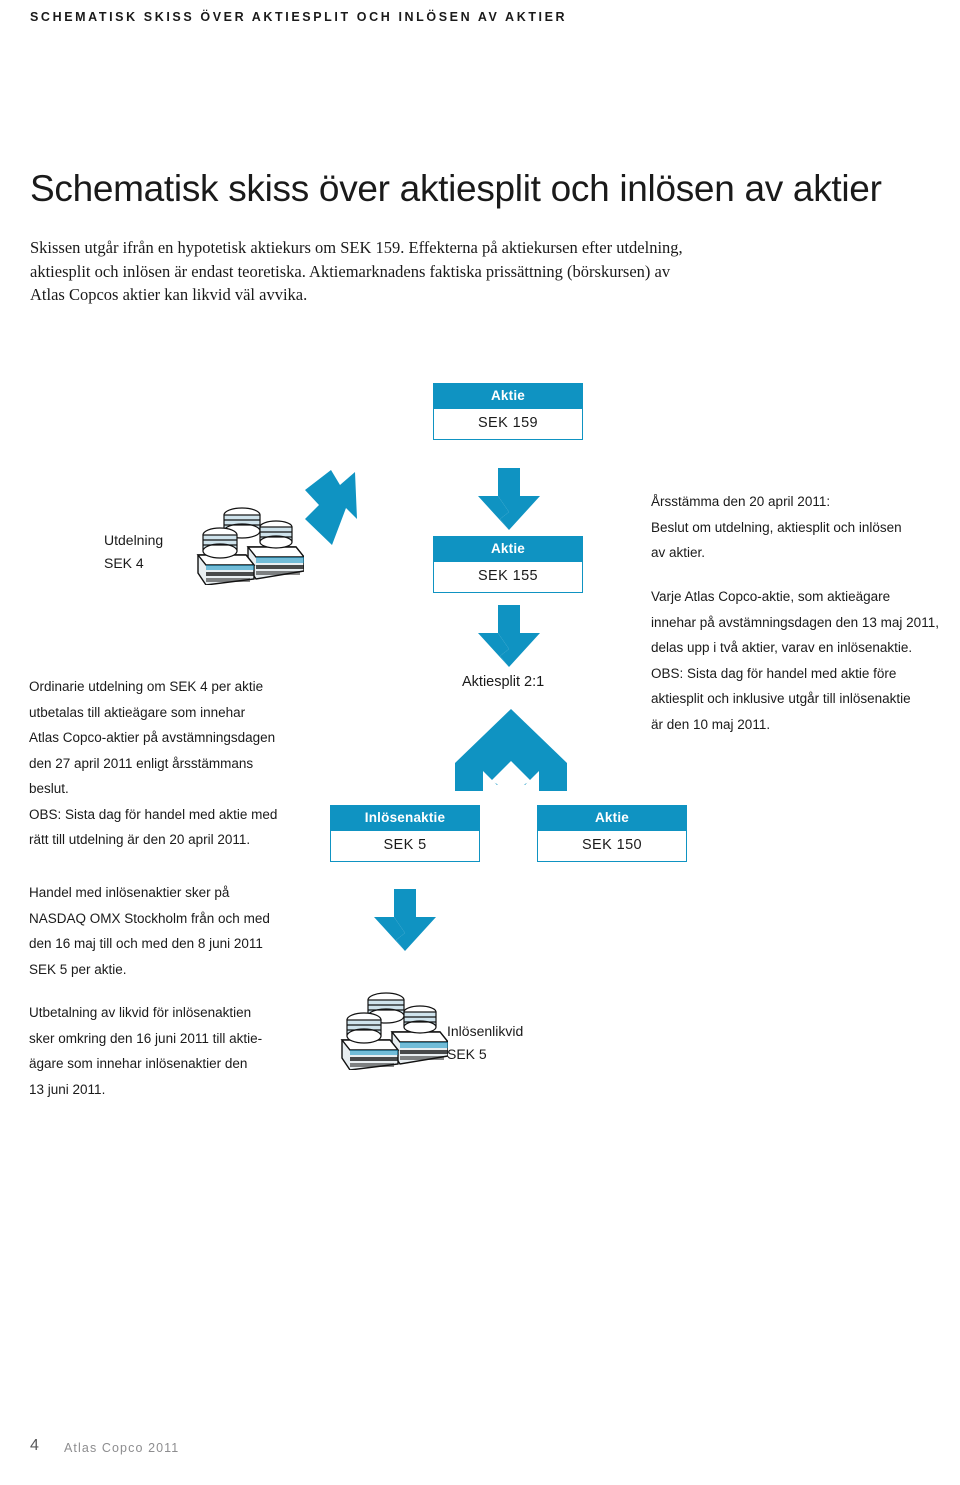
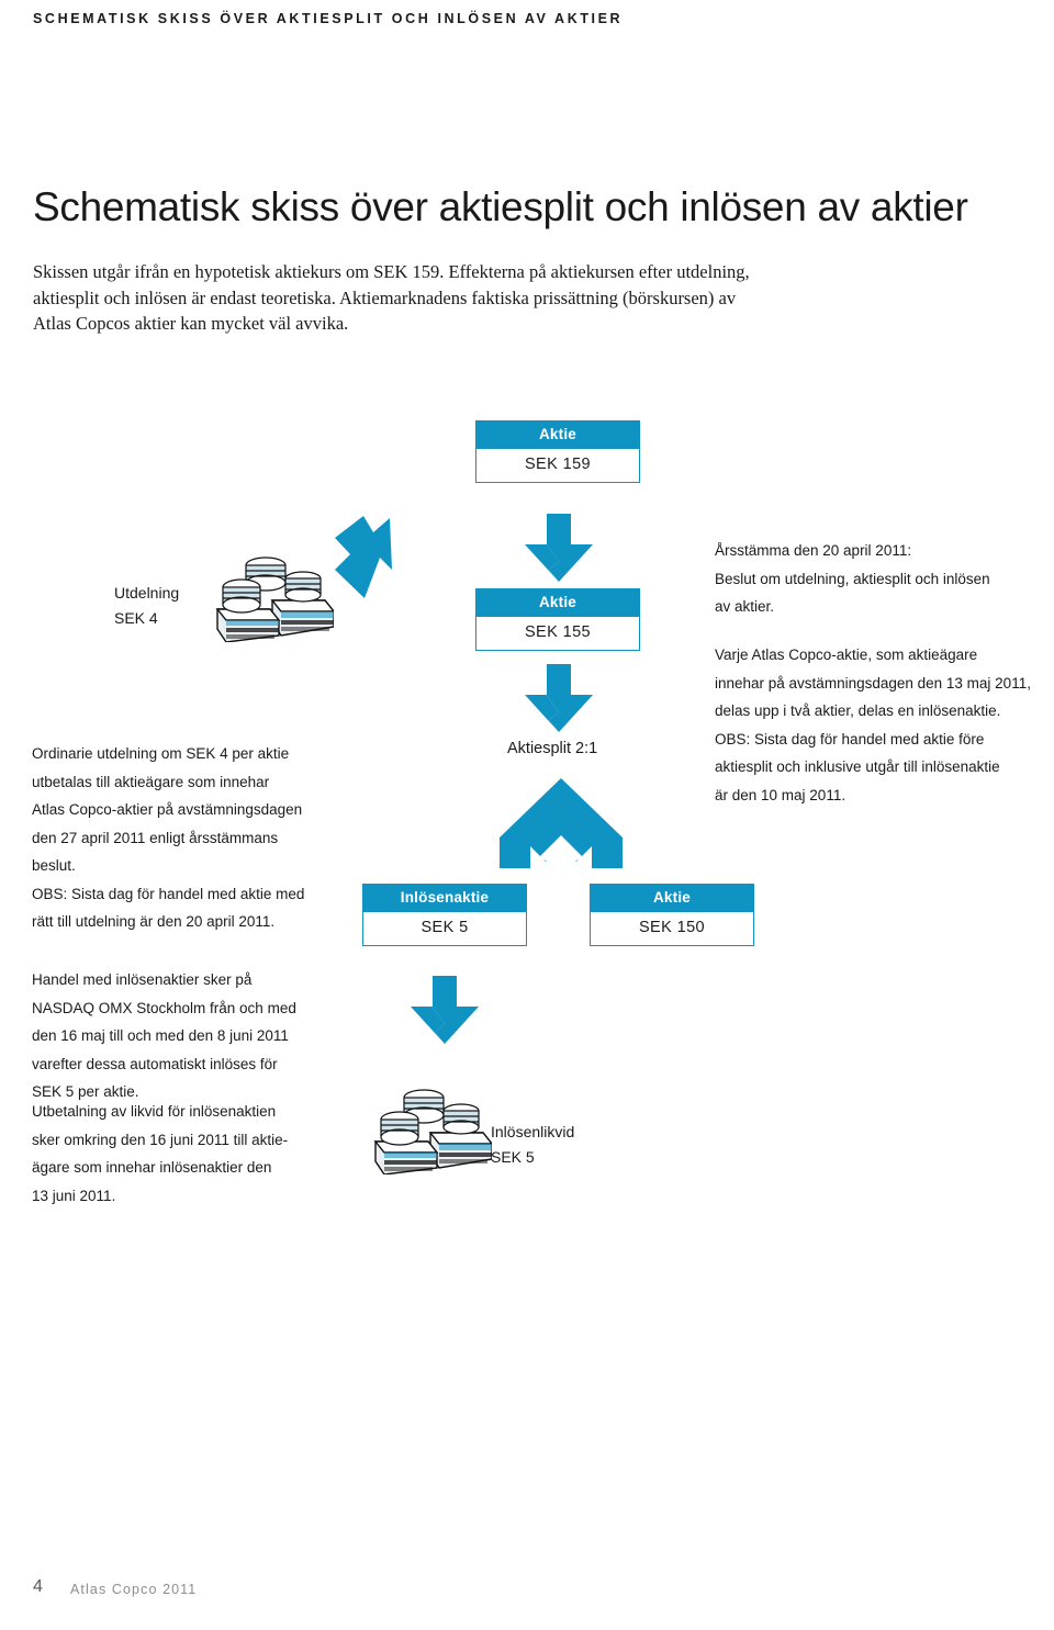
  SCHEMATISK SKISS ÖVER AKTIESPLIT OCH INLÖSEN AV AKTIER
  Schematisk skiss över aktiesplit och inlösen av aktier
  Skissen utgår ifrån en hypotetisk aktiekurs om SEK 159. Effekterna på aktiekursen efter utdelning,
  aktiesplit och inlösen är endast teoretiska. Aktiemarknadens faktiska prissättning (börskursen) av
- Atlas Copcos aktier kan likvid väl avvika.
+ Atlas Copcos aktier kan mycket väl avvika.
  Aktie
  SEK 159
  Utdelning
  SEK 4
  Aktie
  SEK 155
  Årsstämma den 20 april 2011:
  Beslut om utdelning, aktiesplit och inlösen
  av aktier.
  Varje Atlas Copco-aktie, som aktieägare
  innehar på avstämningsdagen den 13 maj 2011,
- delas upp i två aktier, varav en inlösenaktie.
+ delas upp i två aktier, delas en inlösenaktie.
  OBS: Sista dag för handel med aktie före
  aktiesplit och inklusive utgår till inlösenaktie
  är den 10 maj 2011.
  Aktiesplit 2:1
  Ordinarie utdelning om SEK 4 per aktie
  utbetalas till aktieägare som innehar
  Atlas Copco-aktier på avstämningsdagen
  den 27 april 2011 enligt årsstämmans
  beslut.
  OBS: Sista dag för handel med aktie med
  rätt till utdelning är den 20 april 2011.
  Inlösenaktie
  SEK 5
  Aktie
  SEK 150
  Handel med inlösenaktier sker på
  NASDAQ OMX Stockholm från och med
  den 16 maj till och med den 8 juni 2011
+ varefter dessa automatiskt inlöses för
  SEK 5 per aktie.
  Utbetalning av likvid för inlösenaktien
  sker omkring den 16 juni 2011 till aktie-
  ägare som innehar inlösenaktier den
  13 juni 2011.
  Inlösenlikvid
  SEK 5
  4
  Atlas Copco 2011
